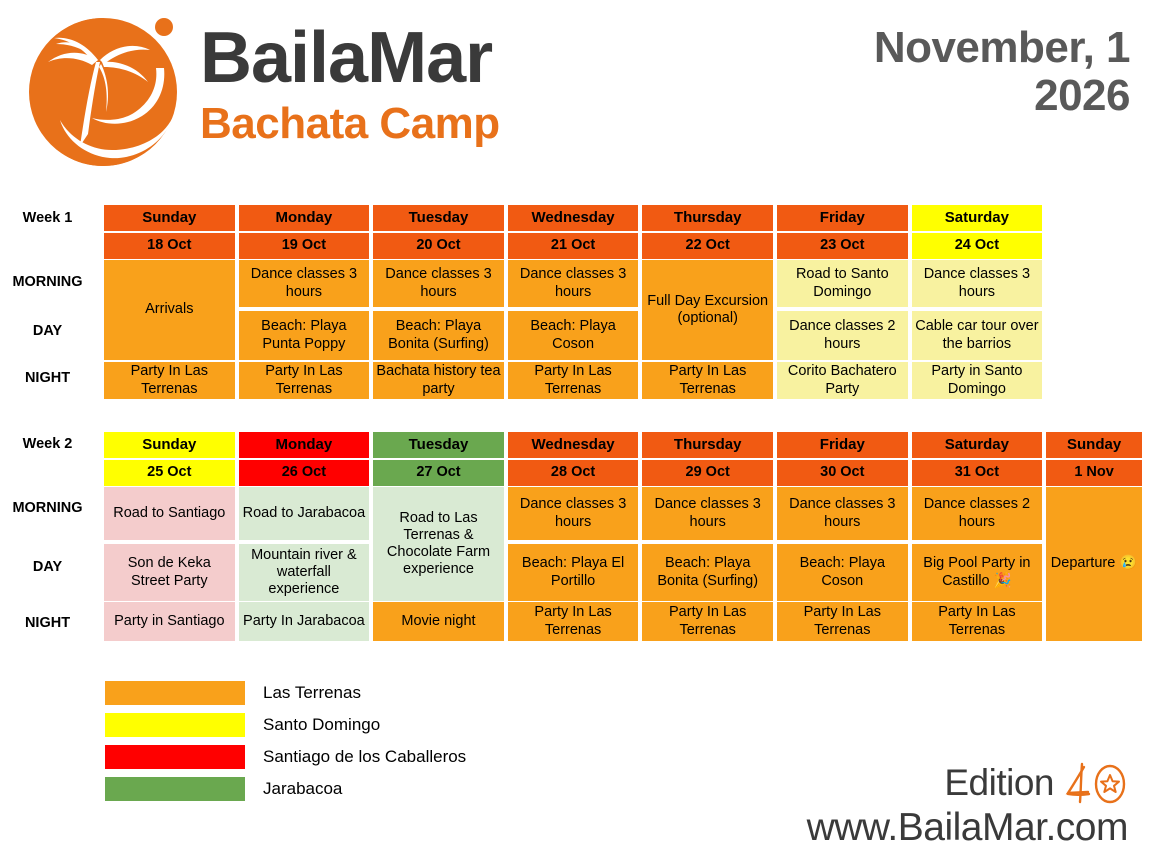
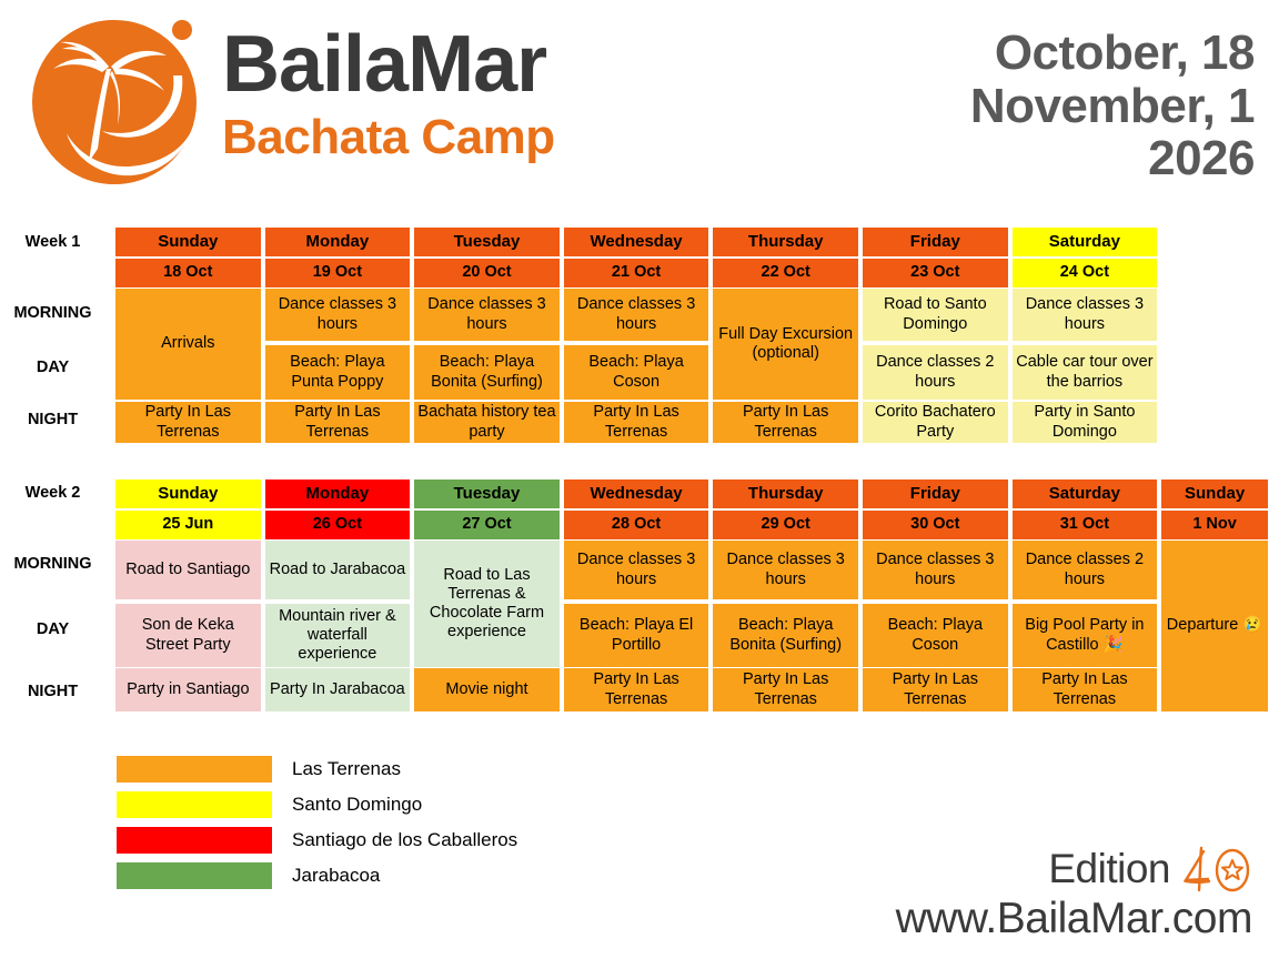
  BailaMar
  Bachata Camp
+ October, 18
  November, 1
  2026
  Week 1
  MORNING
  DAY
  NIGHT
  Sunday
  18 Oct
  Monday
  19 Oct
  Tuesday
  20 Oct
  Wednesday
  21 Oct
  Thursday
  22 Oct
  Friday
  23 Oct
  Saturday
  24 Oct
  Arrivals
  Party In Las Terrenas
  Dance classes 3 hours
  Beach: Playa Punta Poppy
  Party In Las Terrenas
  Dance classes 3 hours
  Beach: Playa Bonita (Surfing)
  Bachata history tea party
  Dance classes 3 hours
  Beach: Playa Coson
  Party In Las Terrenas
  Full Day Excursion (optional)
  Party In Las Terrenas
  Road to Santo Domingo
  Dance classes 2 hours
  Corito Bachatero Party
  Dance classes 3 hours
  Cable car tour over the barrios
  Party in Santo Domingo
  Week 2
  MORNING
  DAY
  NIGHT
  Sunday
- 25 Oct
+ 25 Jun
  Monday
  26 Oct
  Tuesday
  27 Oct
  Wednesday
  28 Oct
  Thursday
  29 Oct
  Friday
  30 Oct
  Saturday
  31 Oct
  Sunday
  1 Nov
  Road to Santiago
  Son de Keka Street Party
  Party in Santiago
  Road to Jarabacoa
  Mountain river & waterfall experience
  Party In Jarabacoa
  Road to Las Terrenas & Chocolate Farm experience
  Movie night
  Dance classes 3 hours
  Beach: Playa El Portillo
  Party In Las Terrenas
  Dance classes 3 hours
  Beach: Playa Bonita (Surfing)
  Party In Las Terrenas
  Dance classes 3 hours
  Beach: Playa Coson
  Party In Las Terrenas
  Dance classes 2 hours
  Big Pool Party in Castillo 🎉
  Party In Las Terrenas
  Departure 😢
  Las Terrenas
  Santo Domingo
  Santiago de los Caballeros
  Jarabacoa
  Edition
  www.BailaMar.com
